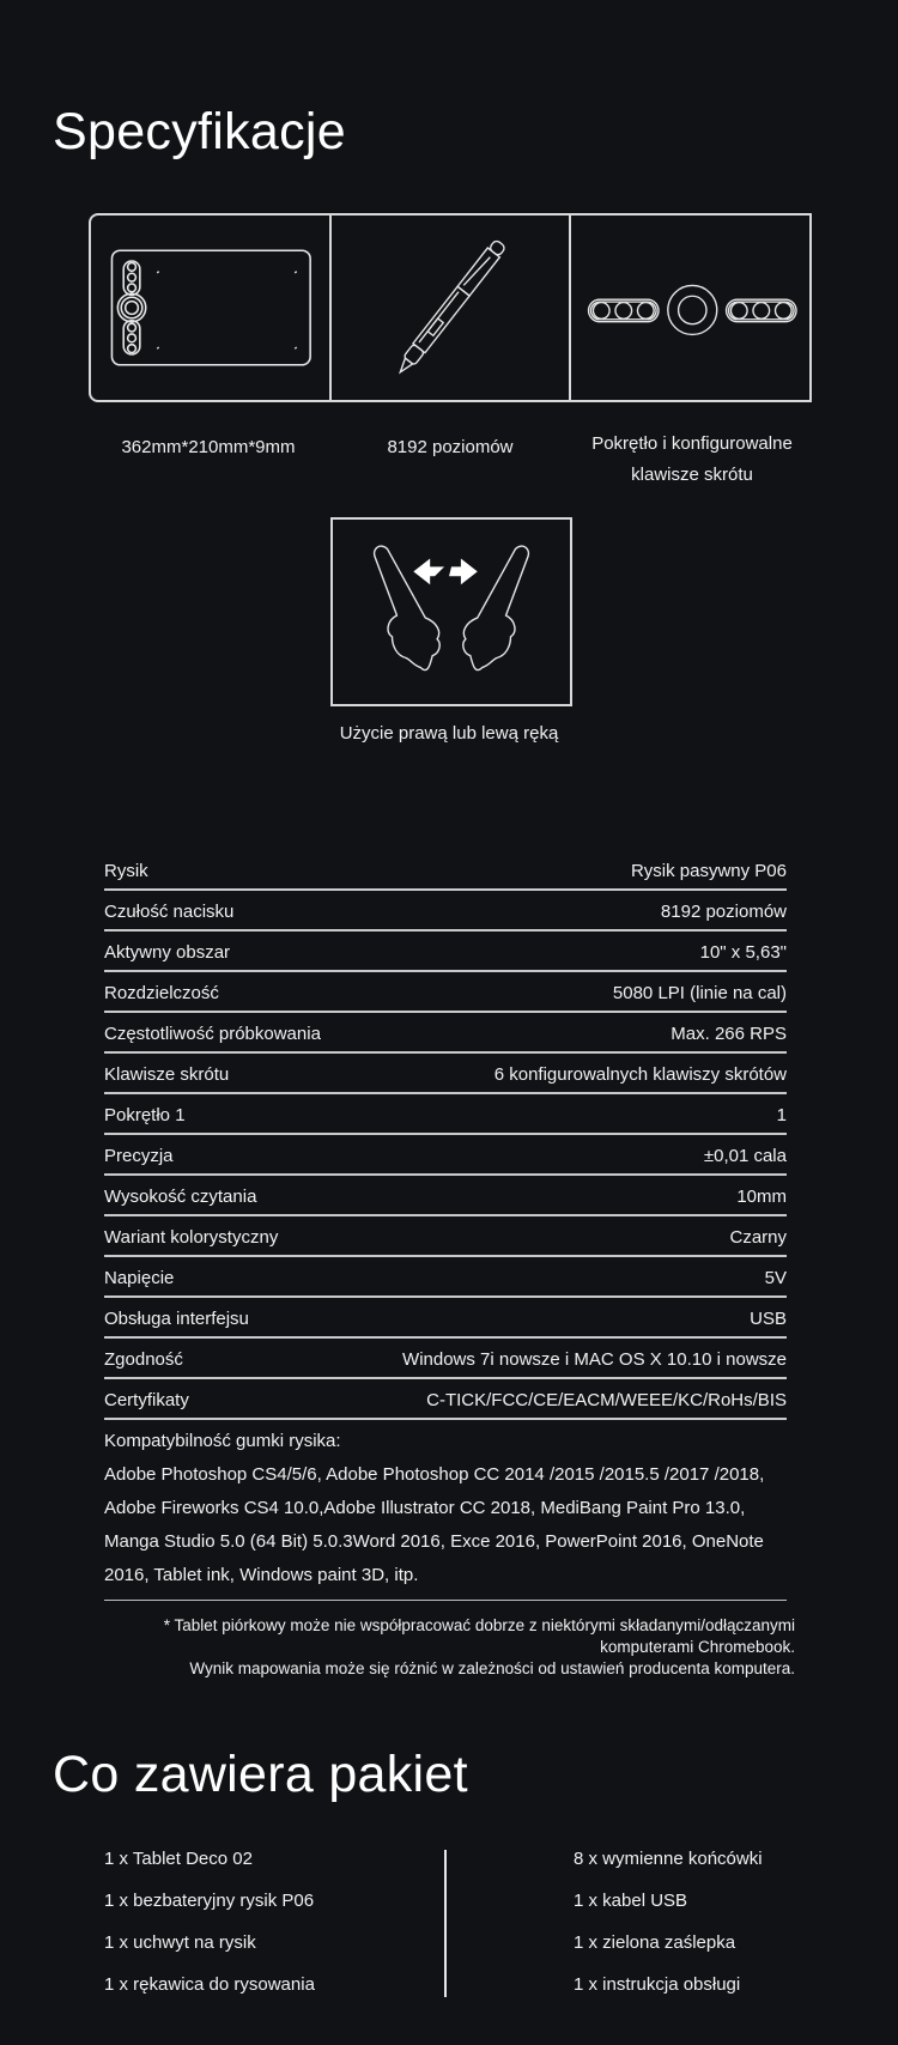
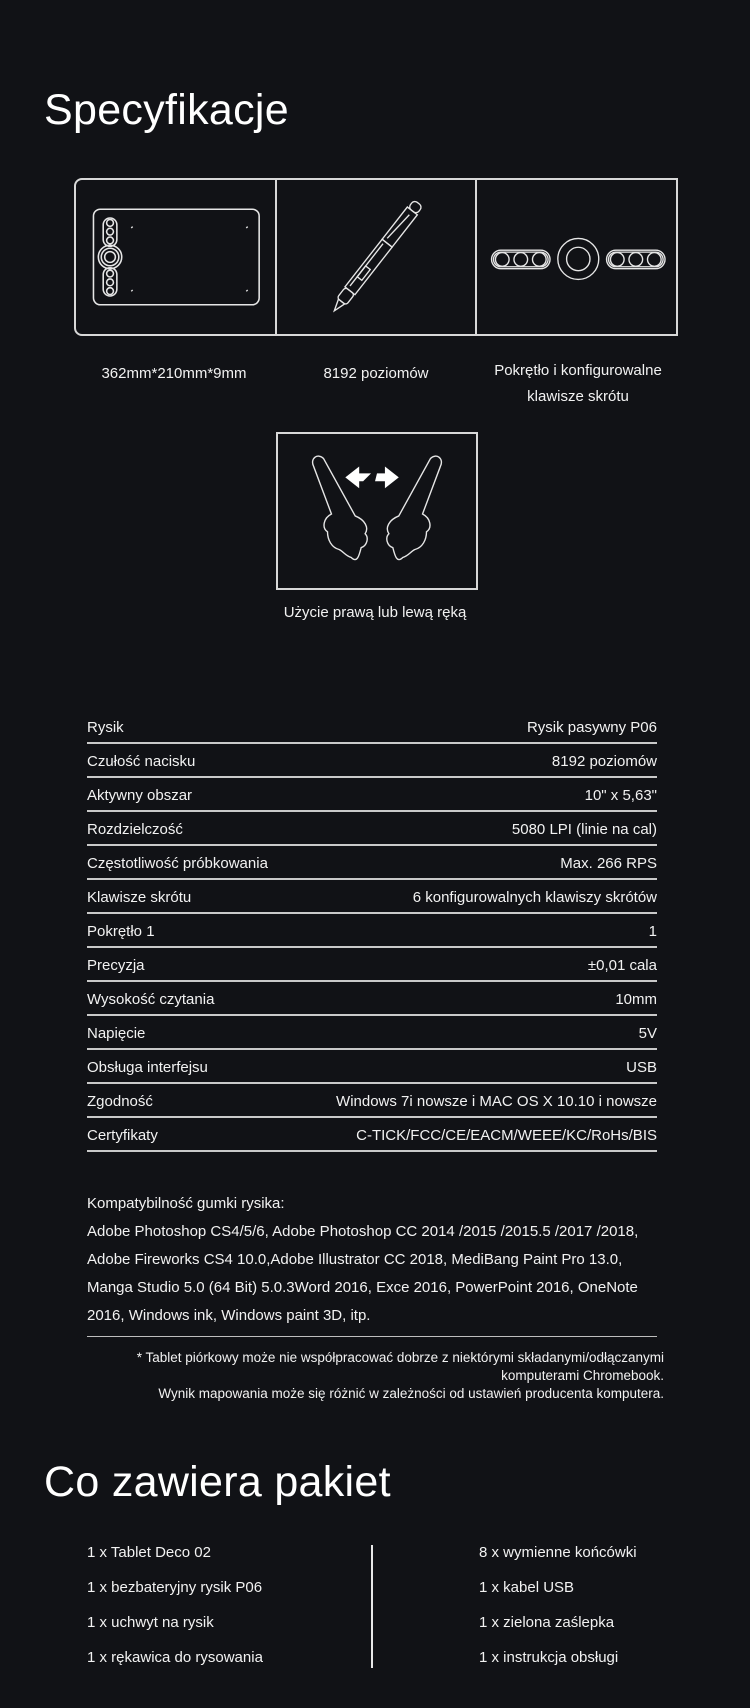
  Specyfikacje
  362mm*210mm*9mm
  8192 poziomów
  Pokrętło i konfigurowalne
  klawisze skrótu
  Użycie prawą lub lewą ręką
  Rysik
  Rysik pasywny P06
  Czułość nacisku
  8192 poziomów
  Aktywny obszar
  10" x 5,63"
  Rozdzielczość
  5080 LPI (linie na cal)
  Częstotliwość próbkowania
  Max. 266 RPS
  Klawisze skrótu
  6 konfigurowalnych klawiszy skrótów
  Pokrętło 1
  1
  Precyzja
  ±0,01 cala
  Wysokość czytania
  10mm
- Wariant kolorystyczny
- Czarny
  Napięcie
  5V
  Obsługa interfejsu
  USB
  Zgodność
  Windows 7i nowsze i MAC OS X 10.10 i nowsze
  Certyfikaty
  C-TICK/FCC/CE/EACM/WEEE/KC/RoHs/BIS
  Kompatybilność gumki rysika:
  Adobe Photoshop CS4/5/6, Adobe Photoshop CC 2014 /2015 /2015.5 /2017 /2018,
  Adobe Fireworks CS4 10.0,Adobe Illustrator CC 2018, MediBang Paint Pro 13.0,
  Manga Studio 5.0 (64 Bit) 5.0.3Word 2016, Exce 2016, PowerPoint 2016, OneNote
- 2016, Tablet ink, Windows paint 3D, itp.
+ 2016, Windows ink, Windows paint 3D, itp.
  * Tablet piórkowy może nie współpracować dobrze z niektórymi składanymi/odłączanymi
  komputerami Chromebook.
  Wynik mapowania może się różnić w zależności od ustawień producenta komputera.
  Co zawiera pakiet
  1 x Tablet Deco 02
  1 x bezbateryjny rysik P06
  1 x uchwyt na rysik
  1 x rękawica do rysowania
  8 x wymienne końcówki
  1 x kabel USB
  1 x zielona zaślepka
  1 x instrukcja obsługi
